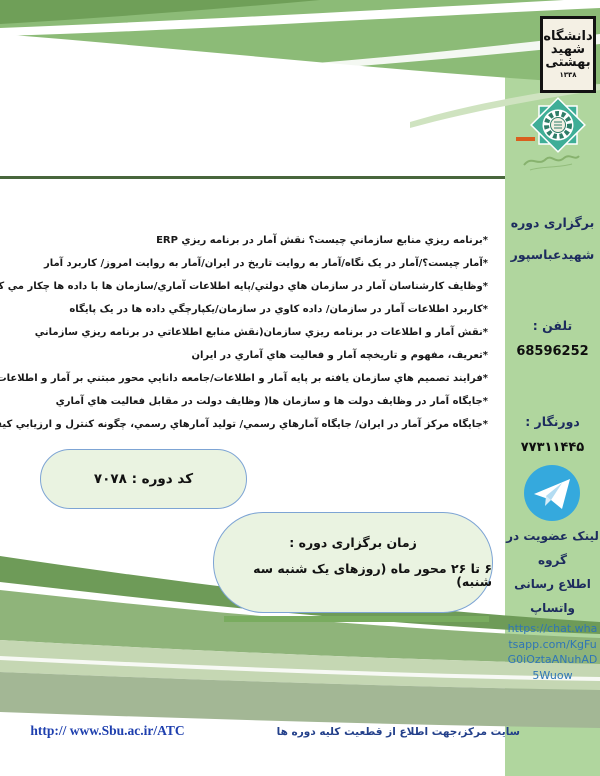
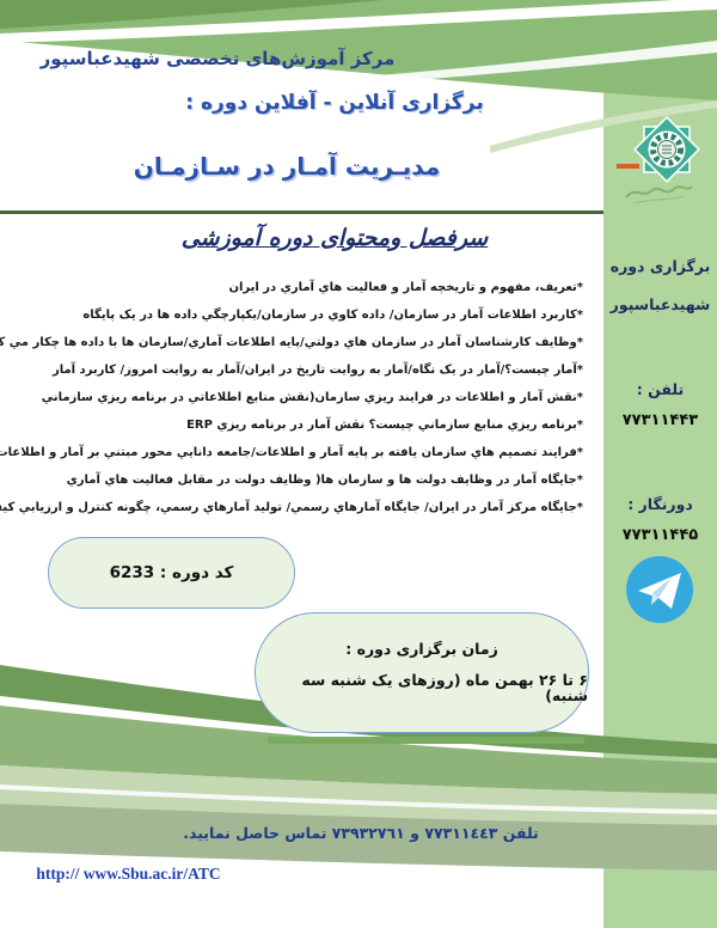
+ مرکز آموزش‌های تخصصی شهیدعباسپور
+ برگزاری آنلاین - آفلاین دوره :
+ مدیـریت آمـار در سـازمـان
+ سرفصل ومحتوای دوره آموزشی
- *برنامه ریزي منابع سازماني چیست؟ نقش آمار در برنامه ریزي ERP
+ *تعریف، مفهوم و تاریخچه آمار و فعالیت هاي آماري در ایران
- *آمار چیست؟/آمار در یک نگاه/آمار به روایت تاریخ در ایران/آمار به روایت امروز/ کاربرد آمار
+ *کاربرد اطلاعات آمار در سازمان/ داده کاوي در سازمان/یکپارچگي داده ها در یک پایگاه
  *وظایف کارشناسان آمار در سازمان هاي دولتي/پایه اطلاعات آماري/سازمان ها با داده ها چکار مي ک
- *کاربرد اطلاعات آمار در سازمان/ داده کاوي در سازمان/یکپارچگي داده ها در یک پایگاه
+ *آمار چیست؟/آمار در یک نگاه/آمار به روایت تاریخ در ایران/آمار به روایت امروز/ کاربرد آمار
- *نقش آمار و اطلاعات در برنامه ریزي سازمان(نقش منابع اطلاعاتي در برنامه ریزي سازماني
+ *نقش آمار و اطلاعات در فرایند ریزي سازمان(نقش منابع اطلاعاتي در برنامه ریزي سازماني
- *تعریف، مفهوم و تاریخچه آمار و فعالیت هاي آماري در ایران
+ *برنامه ریزي منابع سازماني چیست؟ نقش آمار در برنامه ریزي ERP
  *فرایند تصمیم هاي سازمان یافته بر پایه آمار و اطلاعات/جامعه دانایي محور مبتني بر آمار و اطلاعات
  *جایگاه آمار در وظایف دولت ها و سازمان ها( وظایف دولت در مقابل فعالیت هاي آماري
  *جایگاه مرکز آمار در ایران/ جایگاه آمارهاي رسمي/ تولید آمارهاي رسمي، چگونه کنترل و ارزیابي کی
- کد دوره : ۷۰۷۸
+ کد دوره : 6233
  زمان برگزاری دوره :
- ۶ تا ۲۶ محور ماه (روزهای یک شنبه سه شنبه)
+ ۶ تا ۲۶ بهمن ماه (روزهای یک شنبه سه شنبه)
+ تلفن ٧٧٣١١٤٤٣ و ٧٣٩٣٢٧٦١ تماس حاصل نمایید.
  http:// www.Sbu.ac.ir/ATC
- سایت مرکز،جهت اطلاع از قطعیت کلیه دوره ها
- دانشگاه
- شهید
- بهشتی
- ۱۳۳۸
  برگزاری دوره
  شهیدعباسپور
  تلفن :
- 68596252
+ ۷۷۳۱۱۴۴۳
  دورنگار :
  ۷۷۳۱۱۴۴۵
- لینک عضویت در
- گروه
- اطلاع رسانی
- واتساپ
- https://chat.whatsapp.com/KgFuG0iOztaANuhAD5Wuow
